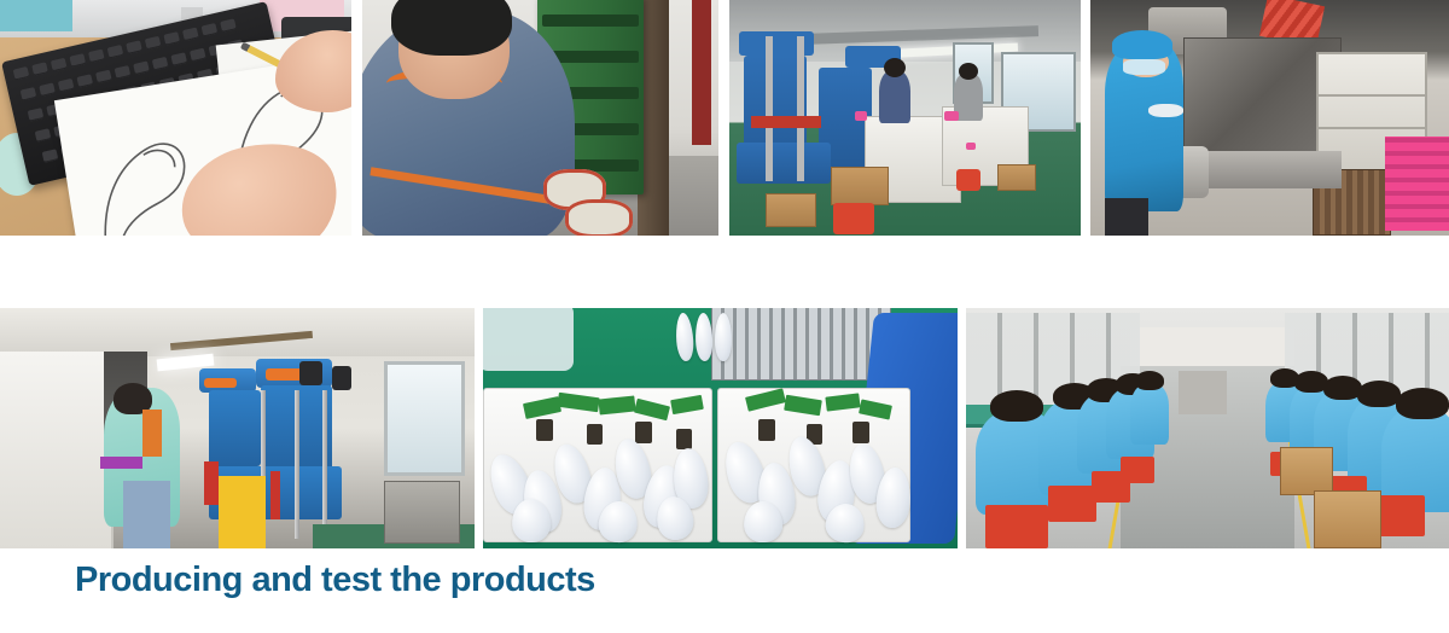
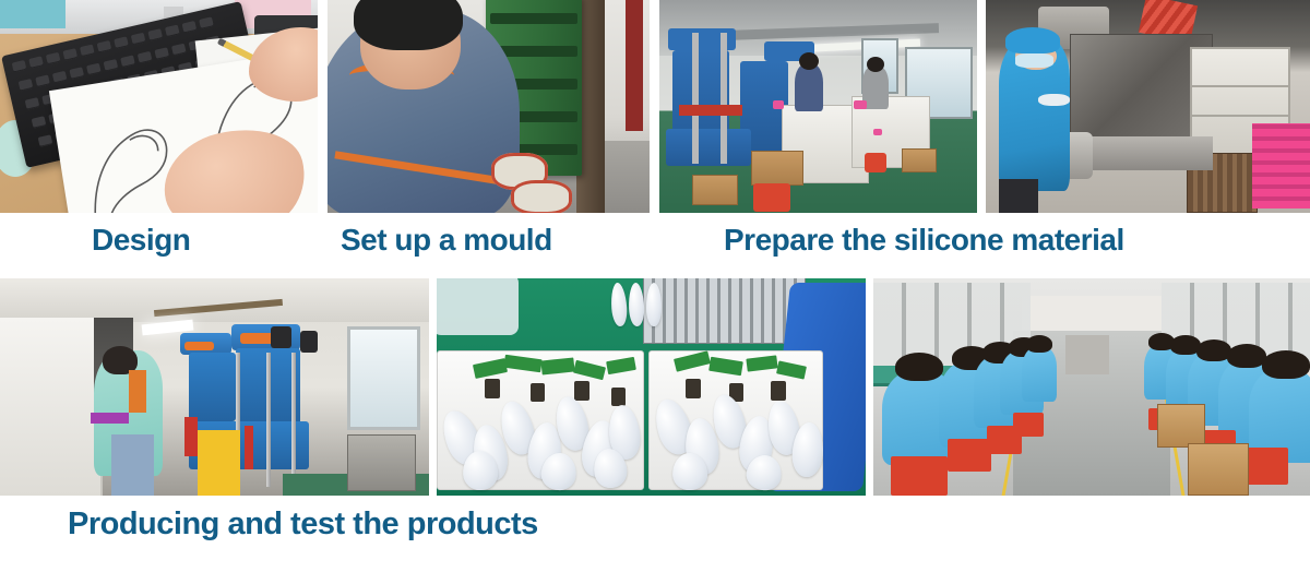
+ Design
+ Set up a mould
+ Prepare the silicone material
  Producing and test the products
